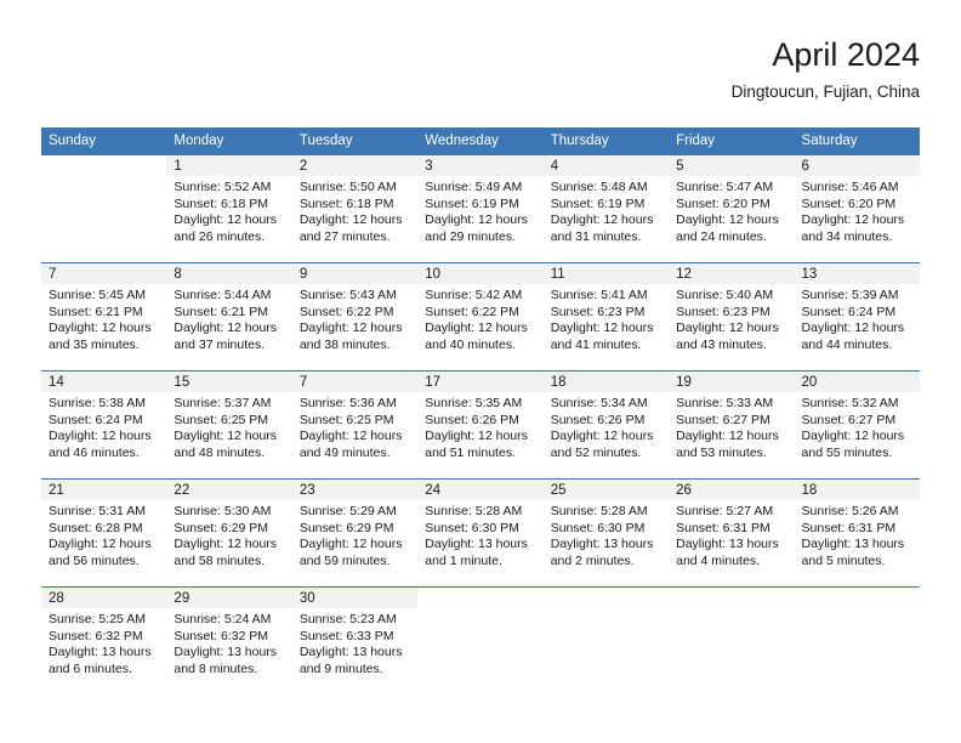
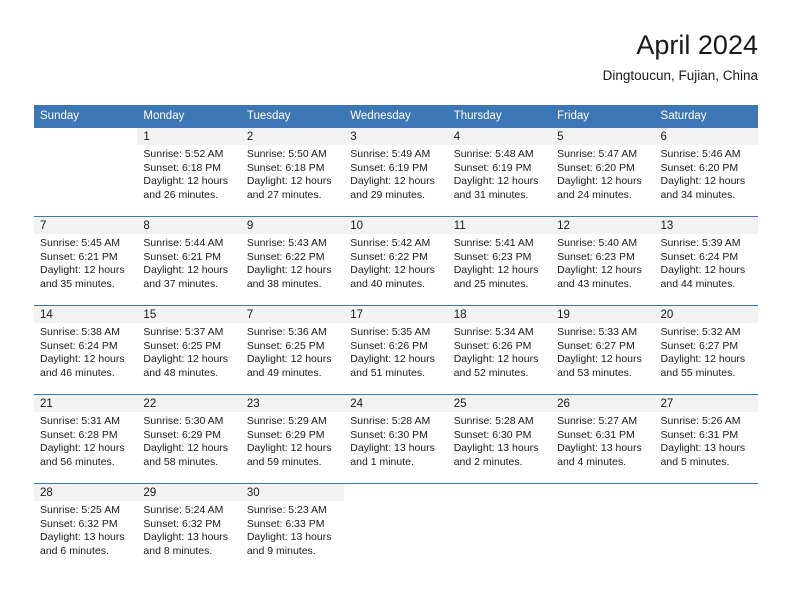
  April 2024
  Dingtoucun, Fujian, China
  Sunday	Monday	Tuesday	Wednesday	Thursday	Friday	Saturday
  	1Sunrise: 5:52 AMSunset: 6:18 PMDaylight: 12 hoursand 26 minutes.	2Sunrise: 5:50 AMSunset: 6:18 PMDaylight: 12 hoursand 27 minutes.	3Sunrise: 5:49 AMSunset: 6:19 PMDaylight: 12 hoursand 29 minutes.	4Sunrise: 5:48 AMSunset: 6:19 PMDaylight: 12 hoursand 31 minutes.	5Sunrise: 5:47 AMSunset: 6:20 PMDaylight: 12 hoursand 24 minutes.	6Sunrise: 5:46 AMSunset: 6:20 PMDaylight: 12 hoursand 34 minutes.
- 7Sunrise: 5:45 AMSunset: 6:21 PMDaylight: 12 hoursand 35 minutes.	8Sunrise: 5:44 AMSunset: 6:21 PMDaylight: 12 hoursand 37 minutes.	9Sunrise: 5:43 AMSunset: 6:22 PMDaylight: 12 hoursand 38 minutes.	10Sunrise: 5:42 AMSunset: 6:22 PMDaylight: 12 hoursand 40 minutes.	11Sunrise: 5:41 AMSunset: 6:23 PMDaylight: 12 hoursand 41 minutes.	12Sunrise: 5:40 AMSunset: 6:23 PMDaylight: 12 hoursand 43 minutes.	13Sunrise: 5:39 AMSunset: 6:24 PMDaylight: 12 hoursand 44 minutes.
+ 7Sunrise: 5:45 AMSunset: 6:21 PMDaylight: 12 hoursand 35 minutes.	8Sunrise: 5:44 AMSunset: 6:21 PMDaylight: 12 hoursand 37 minutes.	9Sunrise: 5:43 AMSunset: 6:22 PMDaylight: 12 hoursand 38 minutes.	10Sunrise: 5:42 AMSunset: 6:22 PMDaylight: 12 hoursand 40 minutes.	11Sunrise: 5:41 AMSunset: 6:23 PMDaylight: 12 hoursand 25 minutes.	12Sunrise: 5:40 AMSunset: 6:23 PMDaylight: 12 hoursand 43 minutes.	13Sunrise: 5:39 AMSunset: 6:24 PMDaylight: 12 hoursand 44 minutes.
  14Sunrise: 5:38 AMSunset: 6:24 PMDaylight: 12 hoursand 46 minutes.	15Sunrise: 5:37 AMSunset: 6:25 PMDaylight: 12 hoursand 48 minutes.	7Sunrise: 5:36 AMSunset: 6:25 PMDaylight: 12 hoursand 49 minutes.	17Sunrise: 5:35 AMSunset: 6:26 PMDaylight: 12 hoursand 51 minutes.	18Sunrise: 5:34 AMSunset: 6:26 PMDaylight: 12 hoursand 52 minutes.	19Sunrise: 5:33 AMSunset: 6:27 PMDaylight: 12 hoursand 53 minutes.	20Sunrise: 5:32 AMSunset: 6:27 PMDaylight: 12 hoursand 55 minutes.
- 21Sunrise: 5:31 AMSunset: 6:28 PMDaylight: 12 hoursand 56 minutes.	22Sunrise: 5:30 AMSunset: 6:29 PMDaylight: 12 hoursand 58 minutes.	23Sunrise: 5:29 AMSunset: 6:29 PMDaylight: 12 hoursand 59 minutes.	24Sunrise: 5:28 AMSunset: 6:30 PMDaylight: 13 hoursand 1 minute.	25Sunrise: 5:28 AMSunset: 6:30 PMDaylight: 13 hoursand 2 minutes.	26Sunrise: 5:27 AMSunset: 6:31 PMDaylight: 13 hoursand 4 minutes.	18Sunrise: 5:26 AMSunset: 6:31 PMDaylight: 13 hoursand 5 minutes.
+ 21Sunrise: 5:31 AMSunset: 6:28 PMDaylight: 12 hoursand 56 minutes.	22Sunrise: 5:30 AMSunset: 6:29 PMDaylight: 12 hoursand 58 minutes.	23Sunrise: 5:29 AMSunset: 6:29 PMDaylight: 12 hoursand 59 minutes.	24Sunrise: 5:28 AMSunset: 6:30 PMDaylight: 13 hoursand 1 minute.	25Sunrise: 5:28 AMSunset: 6:30 PMDaylight: 13 hoursand 2 minutes.	26Sunrise: 5:27 AMSunset: 6:31 PMDaylight: 13 hoursand 4 minutes.	27Sunrise: 5:26 AMSunset: 6:31 PMDaylight: 13 hoursand 5 minutes.
  28Sunrise: 5:25 AMSunset: 6:32 PMDaylight: 13 hoursand 6 minutes.	29Sunrise: 5:24 AMSunset: 6:32 PMDaylight: 13 hoursand 8 minutes.	30Sunrise: 5:23 AMSunset: 6:33 PMDaylight: 13 hoursand 9 minutes.
